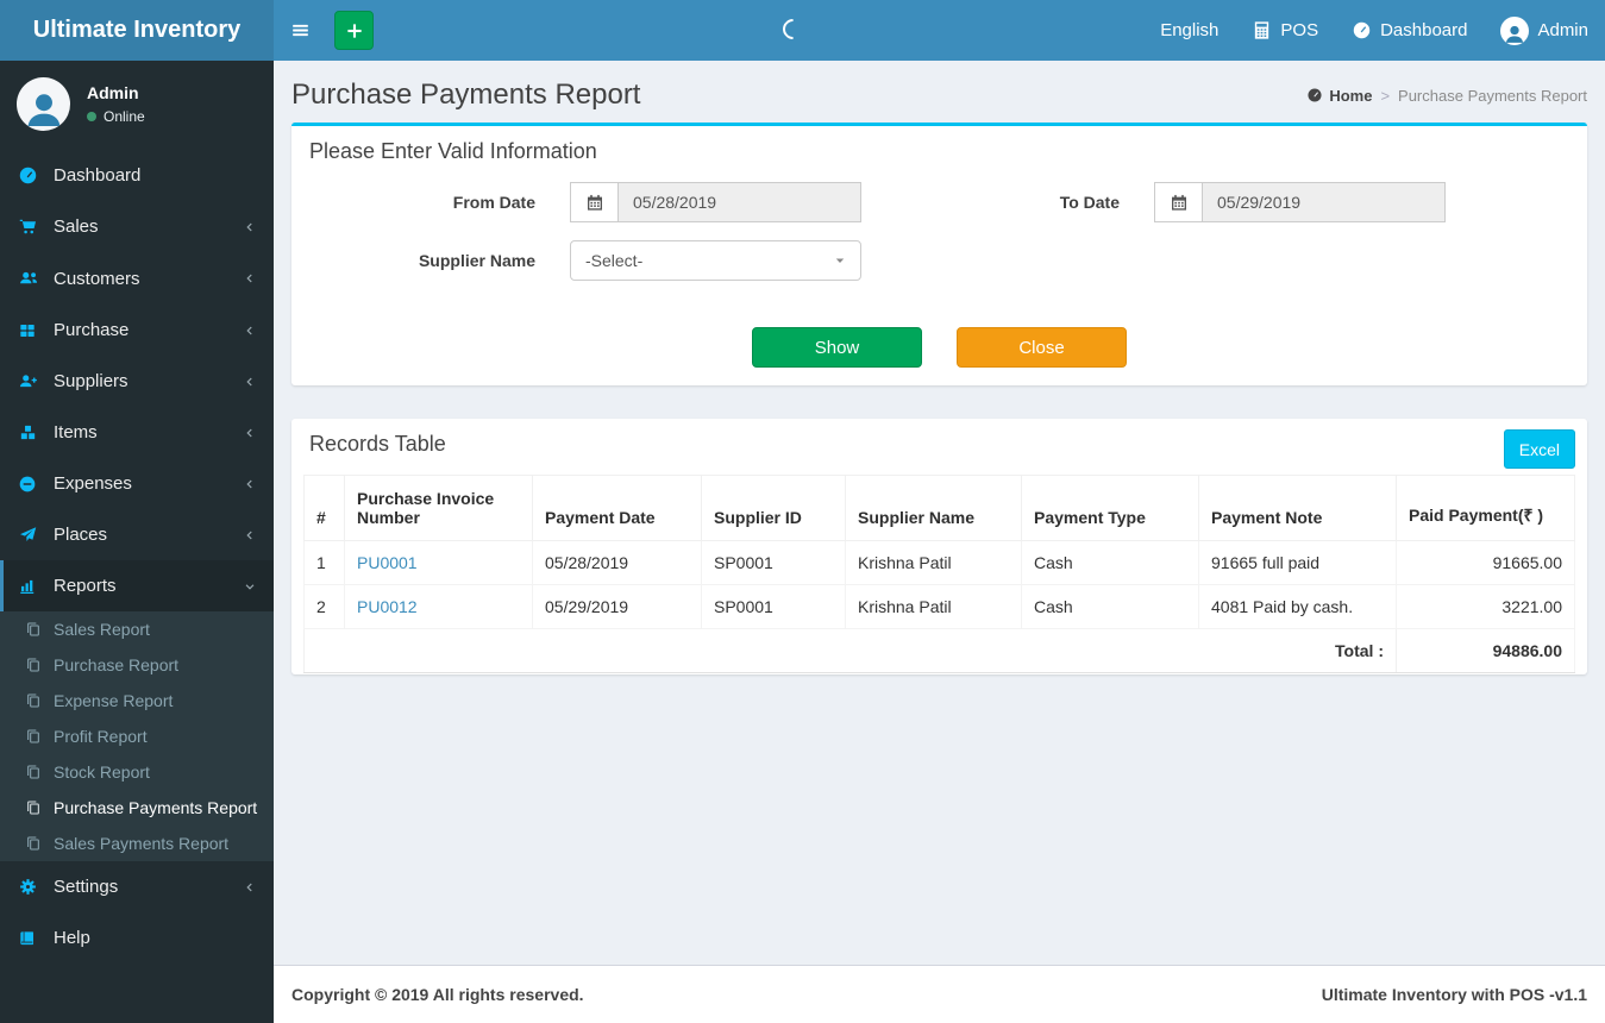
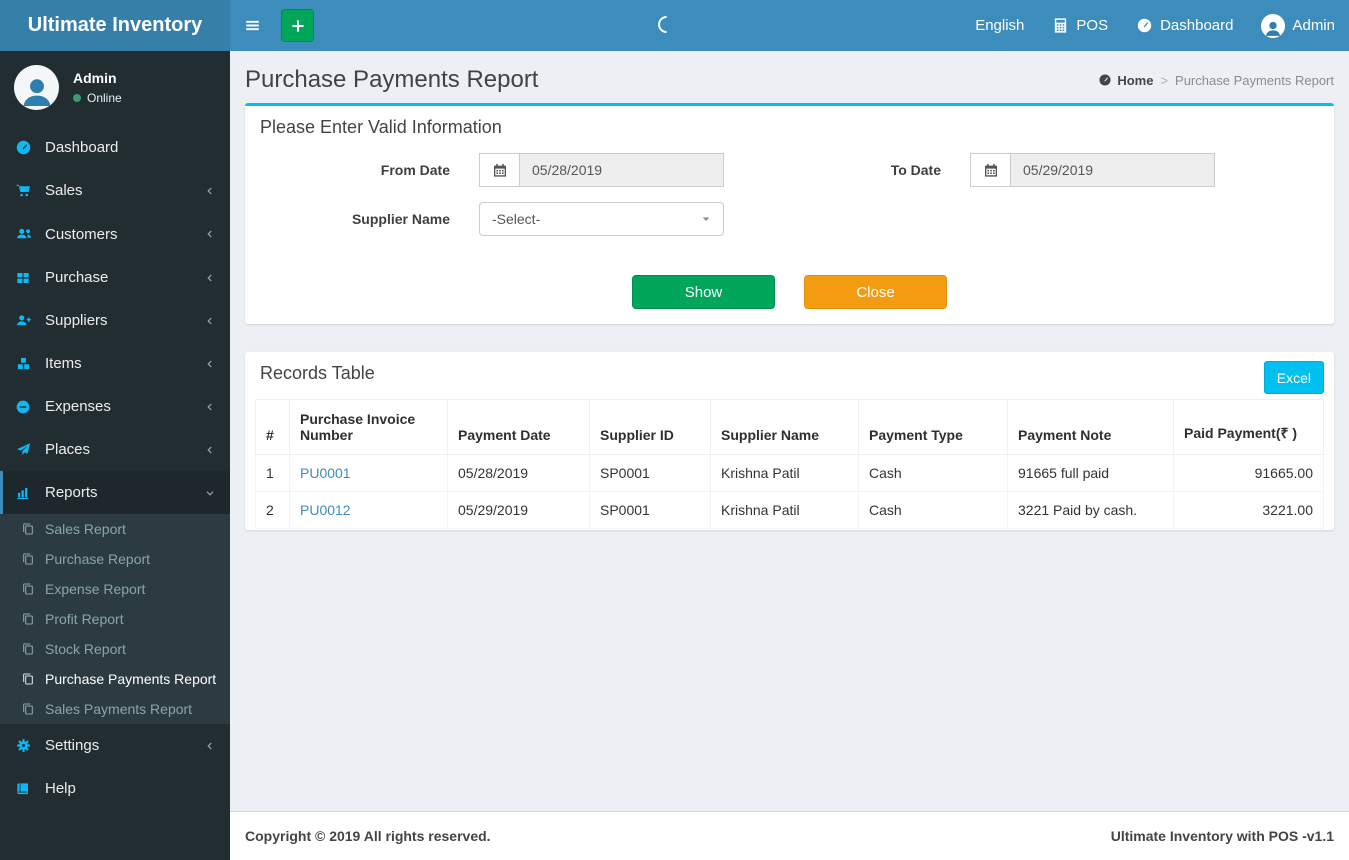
  Ultimate Inventory
  English
  POS
  Dashboard
  Admin
  Admin
  Online
  Dashboard
  Sales
  Customers
  Purchase
  Suppliers
  Items
  Expenses
  Places
  Reports
  Sales Report
  Purchase Report
  Expense Report
  Profit Report
  Stock Report
  Purchase Payments Report
  Sales Payments Report
  Settings
  Help
  Purchase Payments Report
  Home
  >
  Purchase Payments Report
  Please Enter Valid Information
  From Date
  05/28/2019
  To Date
  05/29/2019
  Supplier Name
  -Select-
  Show
  Close
  Records Table
  Excel
  #	Purchase Invoice Number	Payment Date	Supplier ID	Supplier Name	Payment Type	Payment Note	Paid Payment(₹ )
  1	PU0001	05/28/2019	SP0001	Krishna Patil	Cash	91665 full paid	91665.00
- 2	PU0012	05/29/2019	SP0001	Krishna Patil	Cash	4081 Paid by cash.	3221.00
+ 2	PU0012	05/29/2019	SP0001	Krishna Patil	Cash	3221 Paid by cash.	3221.00
- Total :	94886.00
  Copyright © 2019 All rights reserved.
  Ultimate Inventory with POS -v1.1
